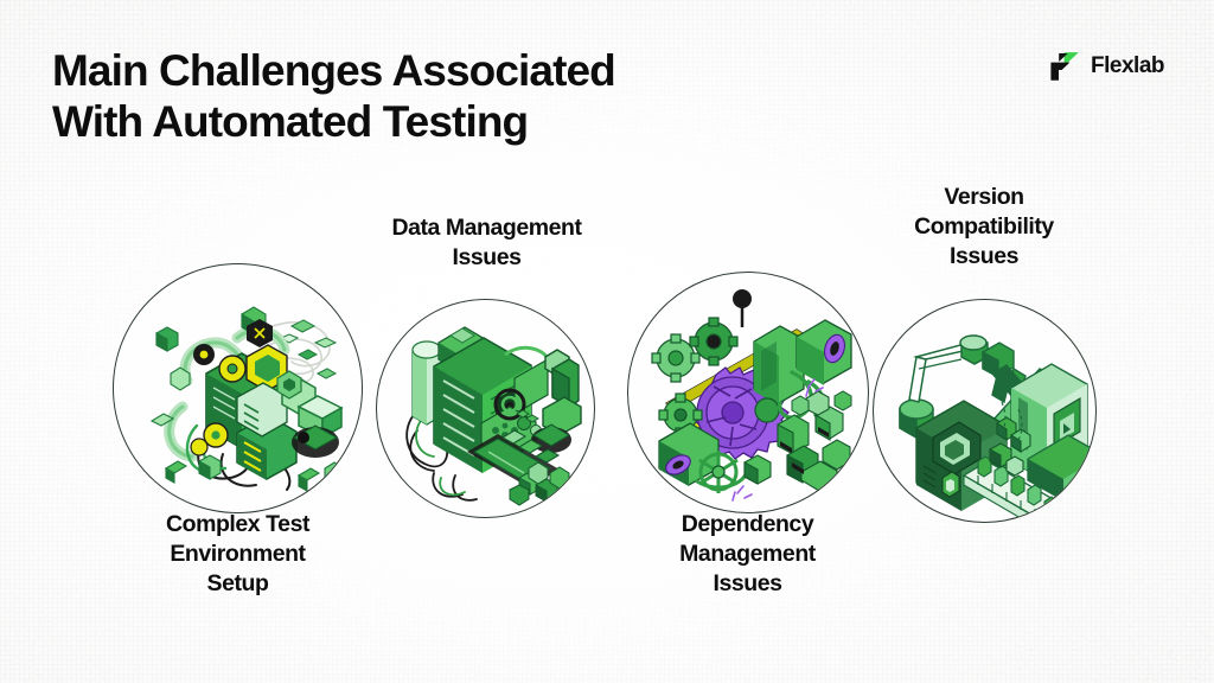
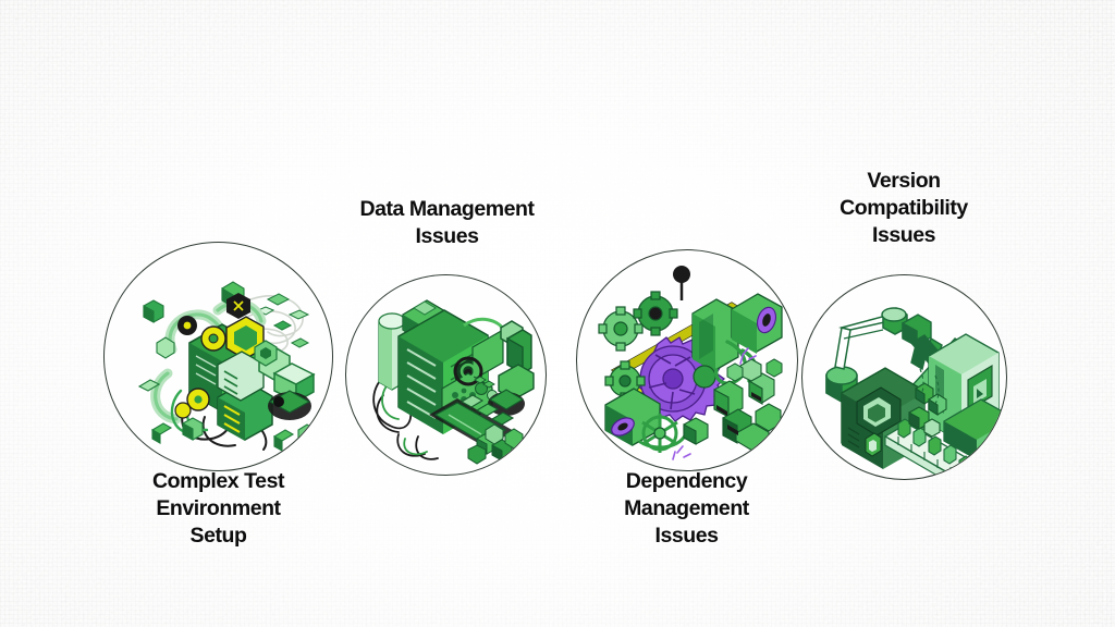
- Main Challenges Associated
- With Automated Testing
- Flexlab
  Complex Test
  Environment
  Setup
  Data Management
  Issues
  Dependency
  Management
  Issues
  Version
  Compatibility
  Issues
